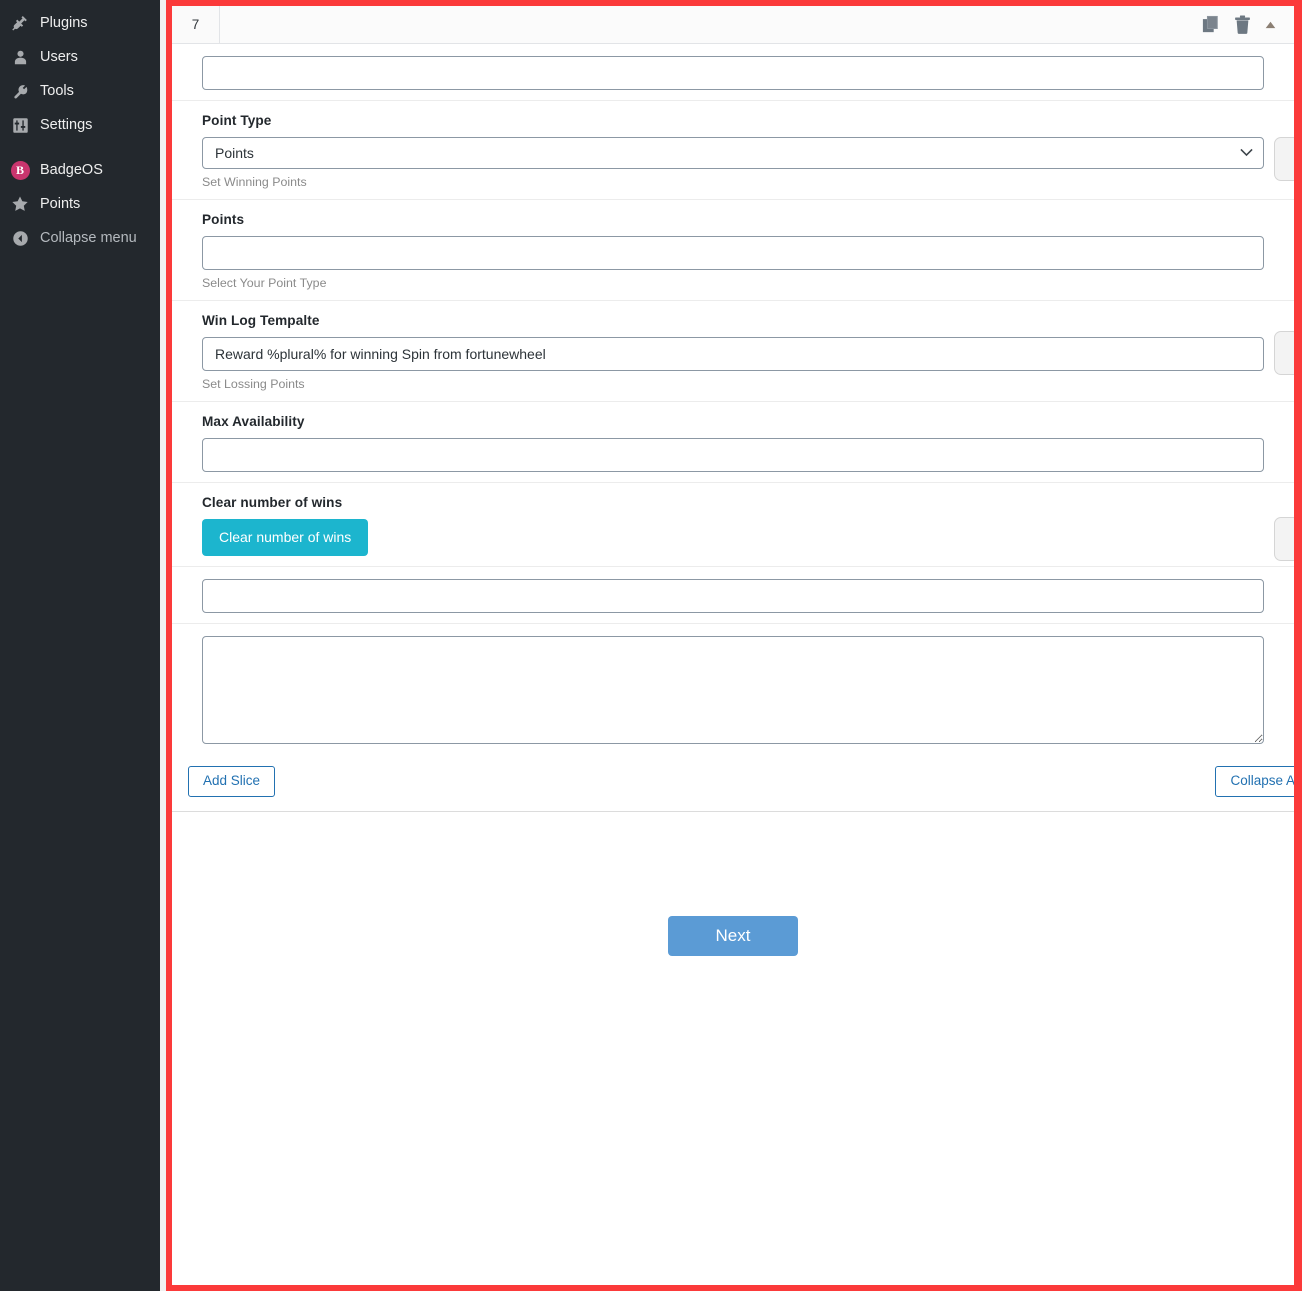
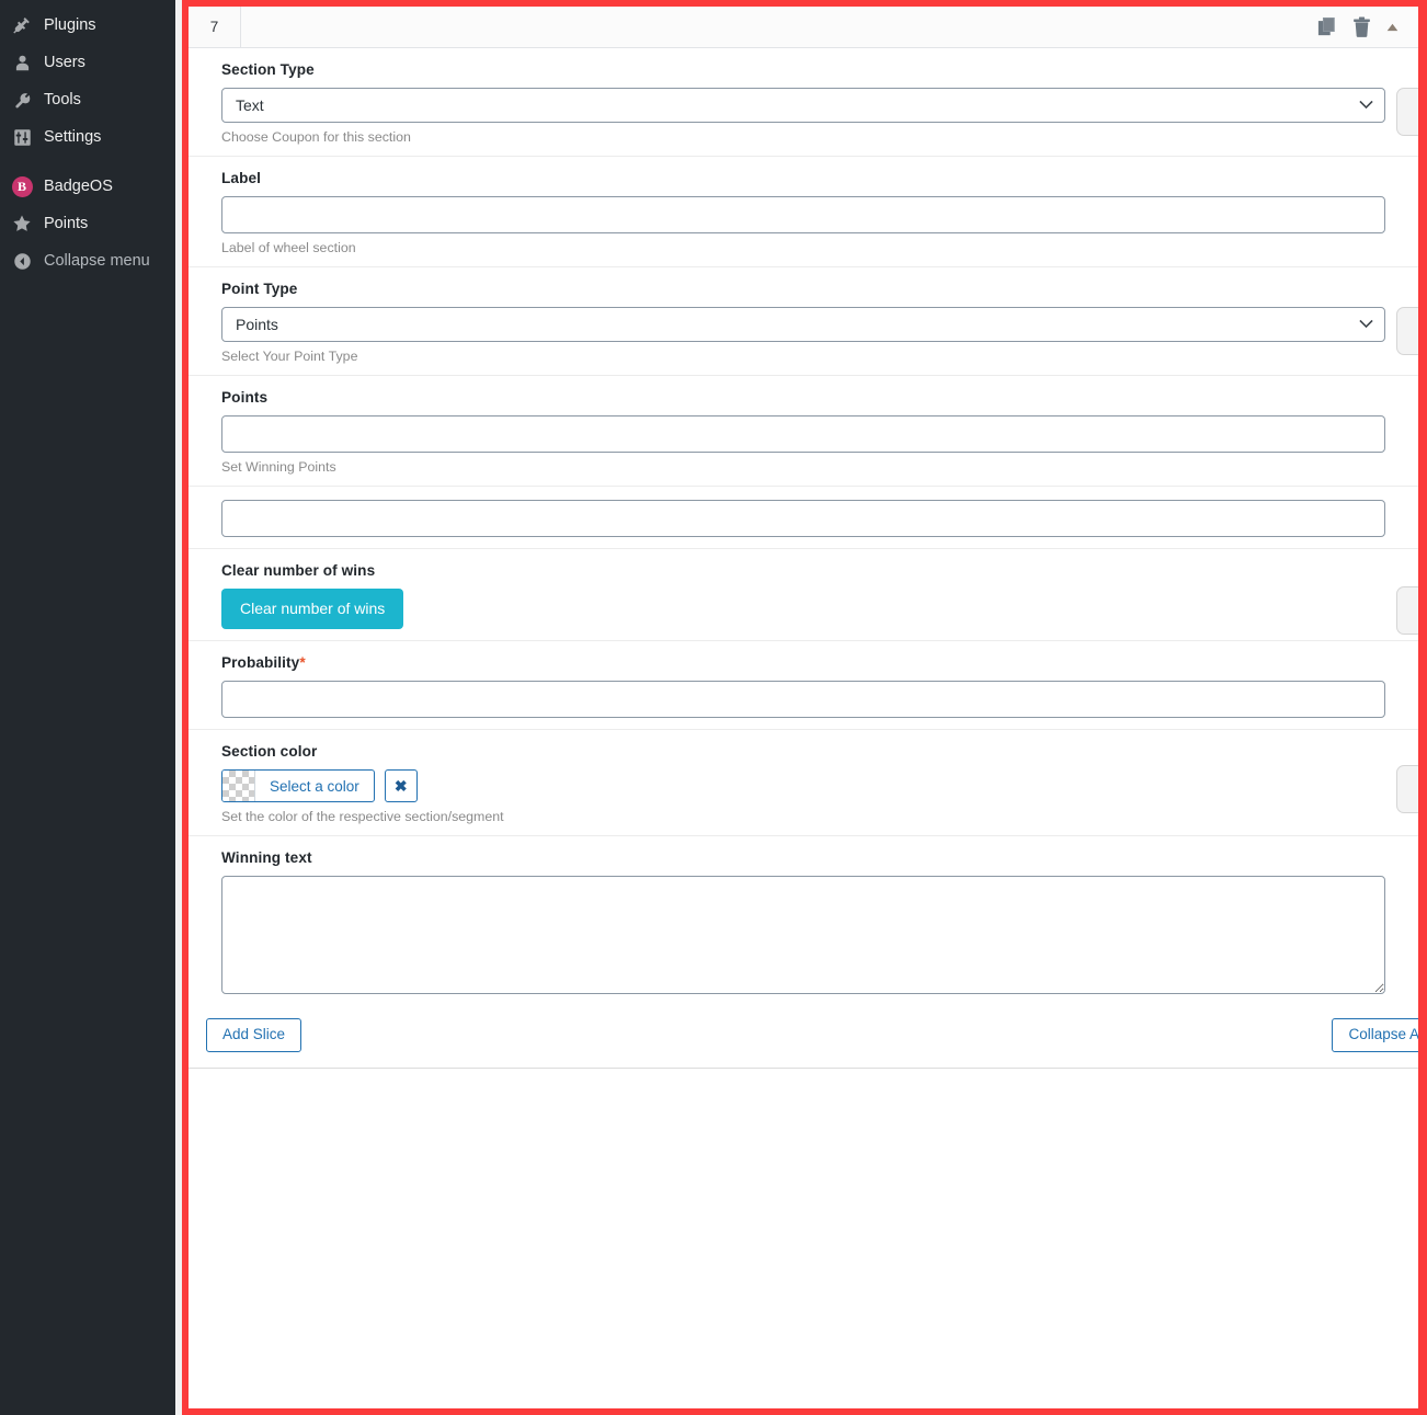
  Plugins
  Users
  Tools
  Settings
  B
  BadgeOS
  Points
  Collapse menu
  7
+ Section Type
+ Text
+ Choose Coupon for this section
+ Label
+ Label of wheel section
  Point Type
  Points
- Set Winning Points
+ Select Your Point Type
  Points
- Select Your Point Type
+ Set Winning Points
- Win Log Tempalte
- Reward %plural% for winning Spin from fortunewheel
- Set Lossing Points
- Max Availability
  Clear number of wins
  Clear number of wins
+ Probability*
+ Section color
+ Select a color
+ ✖
+ Set the color of the respective section/segment
+ Winning text
  Add Slice
  Collapse A
- Next
